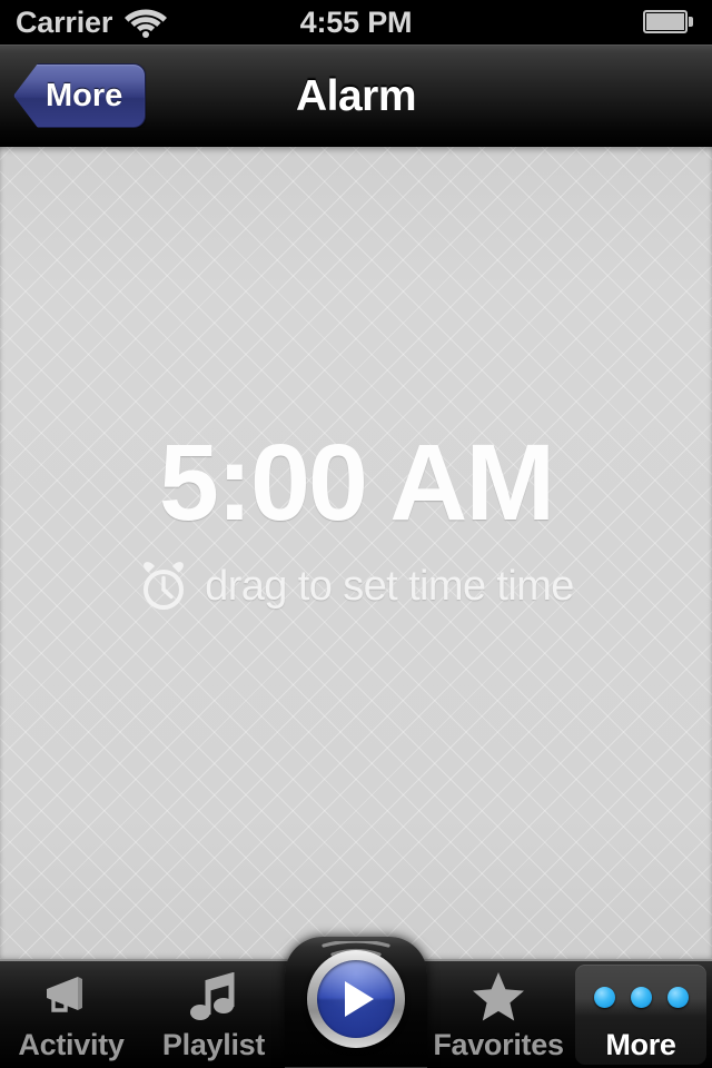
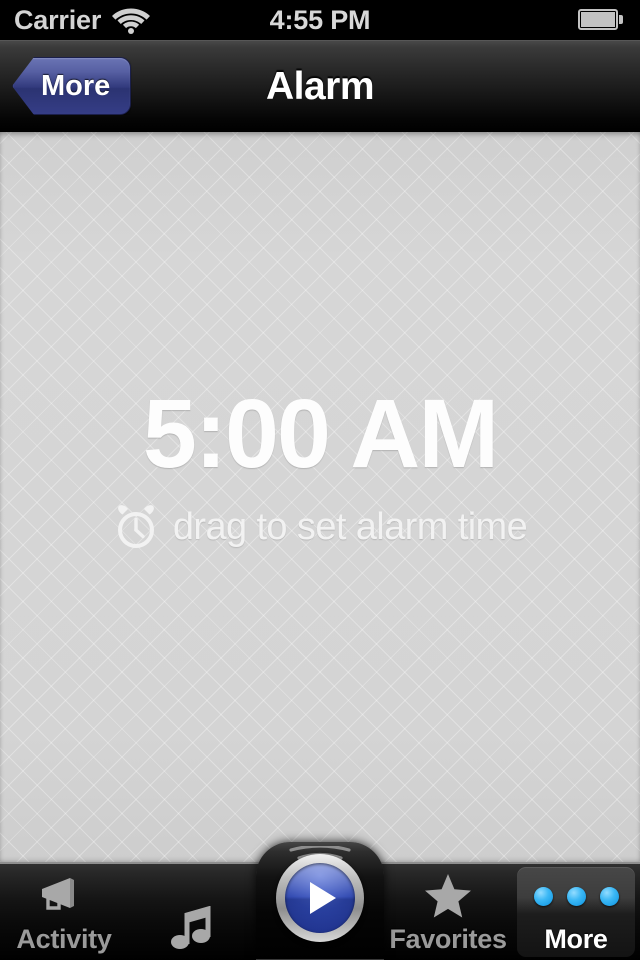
  Carrier
  4:55 PM
  More
  Alarm
  5:00 AM
- drag to set time time
+ drag to set alarm time
  Activity
- Playlist
  Favorites
  More
